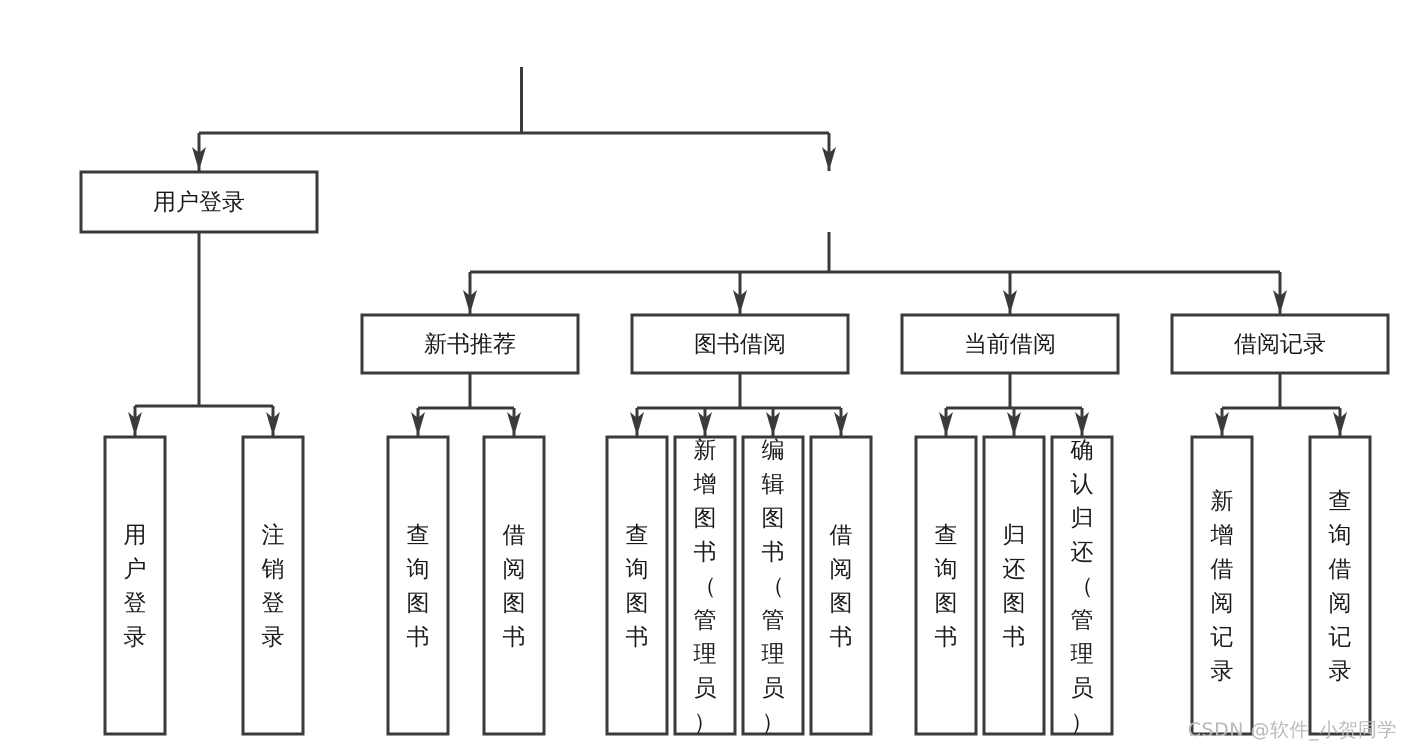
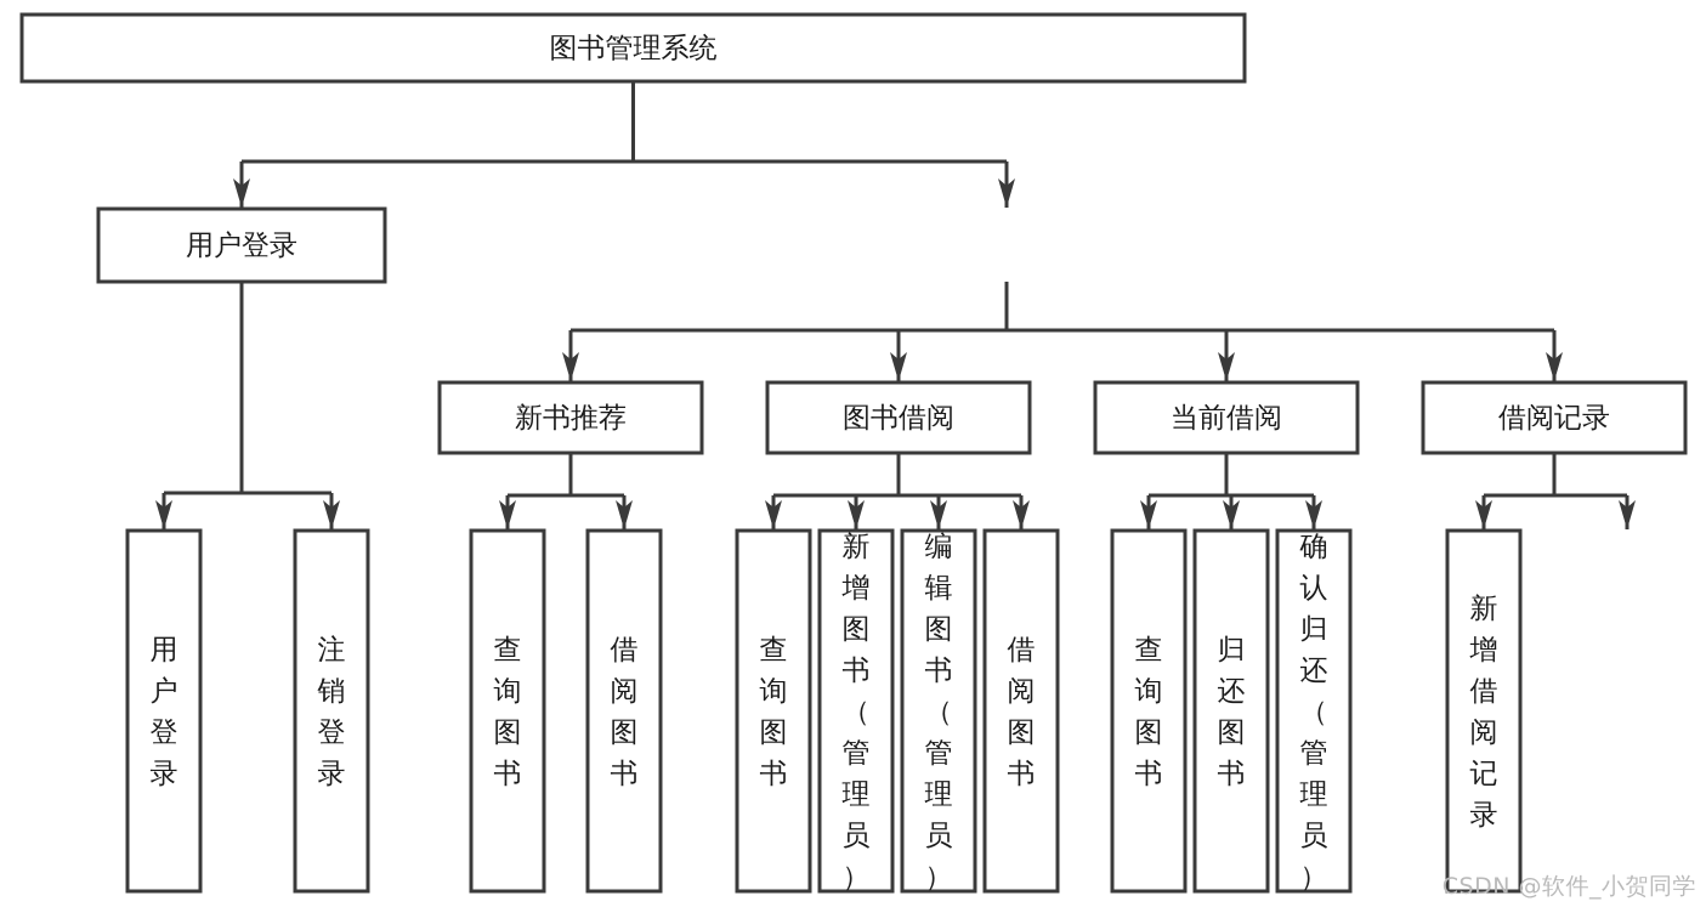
+ 图书管理系统
  用户登录
  新书推荐
  图书借阅
  当前借阅
  借阅记录
  用户登录
  注销登录
  查询图书
  借阅图书
  查询图书
  新增图书（管理员）
  编辑图书（管理员）
  借阅图书
  查询图书
  归还图书
  确认归还（管理员）
  新增借阅记录
- 查询借阅记录
  CSDN @软件_小贺同学
